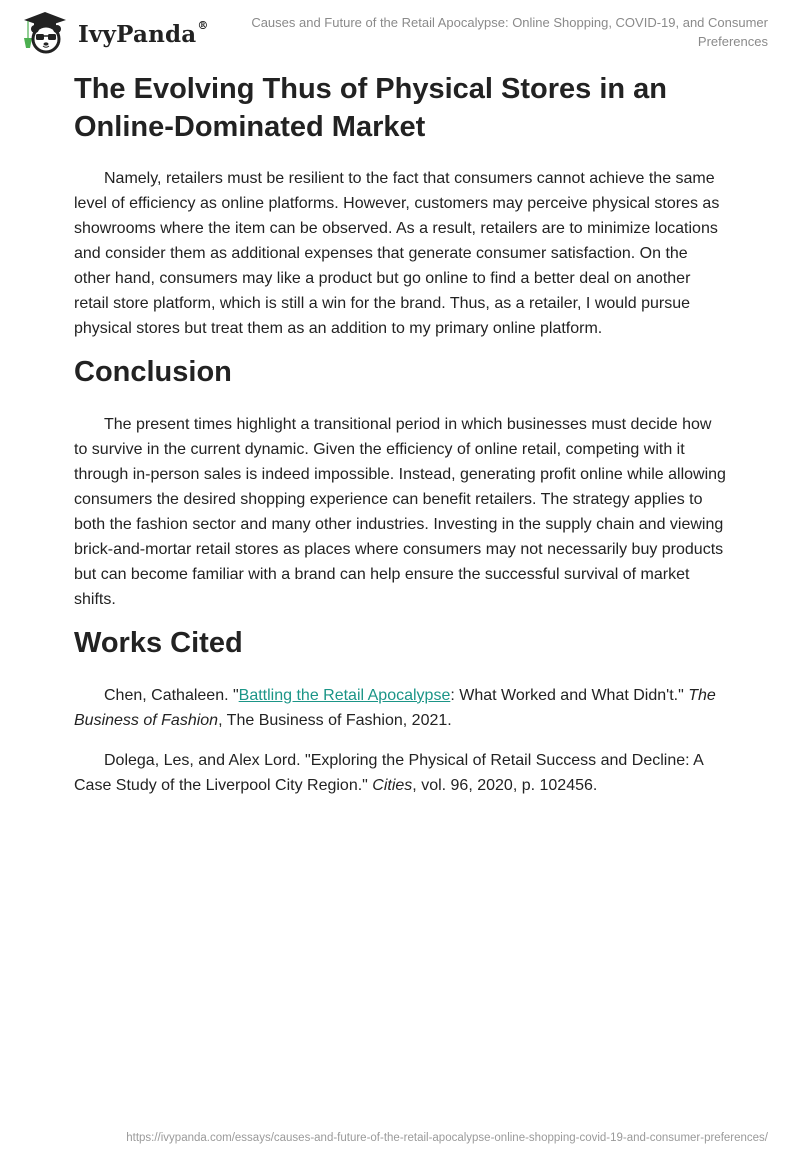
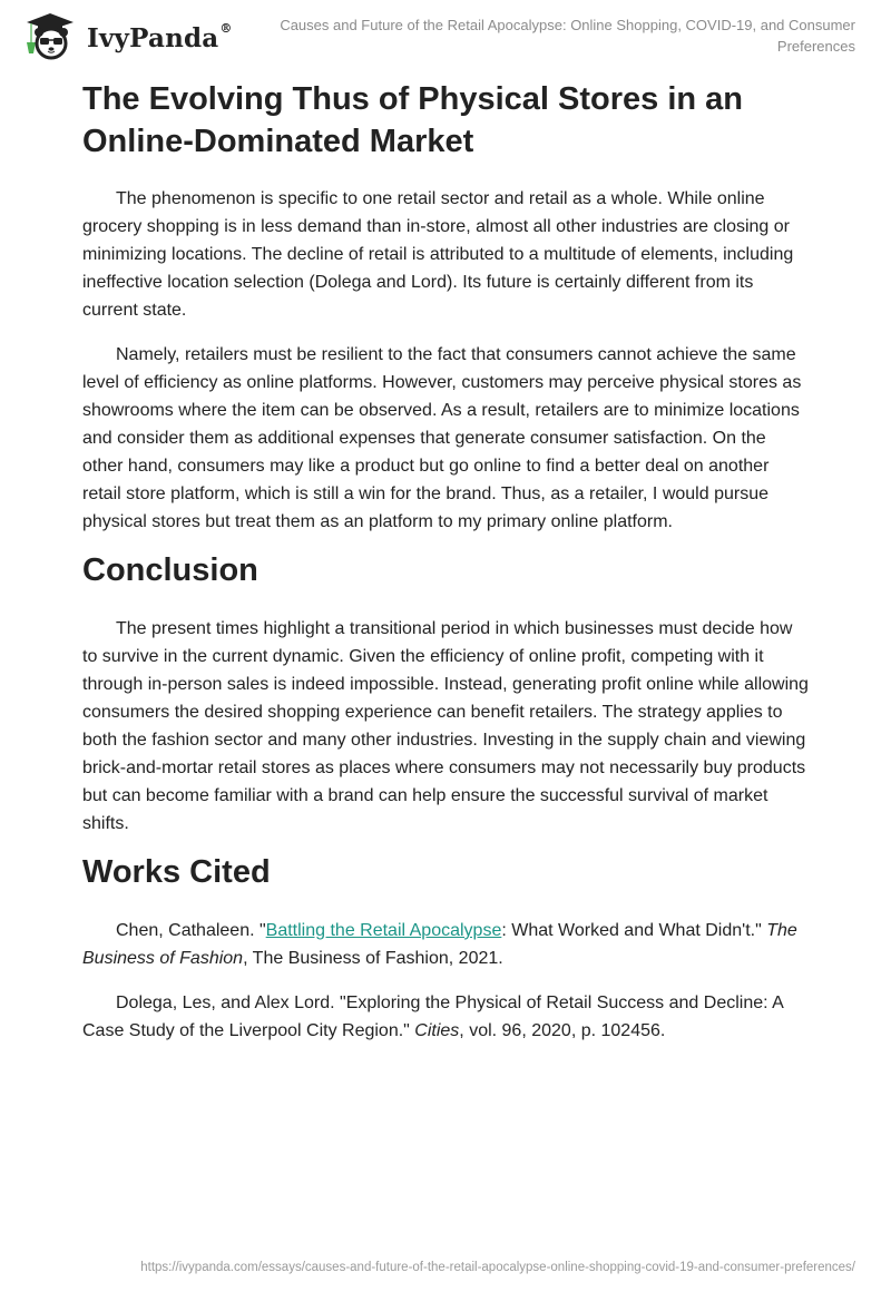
  IvyPanda®
  Causes and Future of the Retail Apocalypse: Online Shopping, COVID-19, and Consumer Preferences
  The Evolving Thus of Physical Stores in an Online-Dominated Market
+ The phenomenon is specific to one retail sector and retail as a whole. While online grocery shopping is in less demand than in-store, almost all other industries are closing or minimizing locations. The decline of retail is attributed to a multitude of elements, including ineffective location selection (Dolega and Lord). Its future is certainly different from its current state.
- Namely, retailers must be resilient to the fact that consumers cannot achieve the same level of efficiency as online platforms. However, customers may perceive physical stores as showrooms where the item can be observed. As a result, retailers are to minimize locations and consider them as additional expenses that generate consumer satisfaction. On the other hand, consumers may like a product but go online to find a better deal on another retail store platform, which is still a win for the brand. Thus, as a retailer, I would pursue physical stores but treat them as an addition to my primary online platform.
+ Namely, retailers must be resilient to the fact that consumers cannot achieve the same level of efficiency as online platforms. However, customers may perceive physical stores as showrooms where the item can be observed. As a result, retailers are to minimize locations and consider them as additional expenses that generate consumer satisfaction. On the other hand, consumers may like a product but go online to find a better deal on another retail store platform, which is still a win for the brand. Thus, as a retailer, I would pursue physical stores but treat them as an platform to my primary online platform.
  Conclusion
- The present times highlight a transitional period in which businesses must decide how to survive in the current dynamic. Given the efficiency of online retail, competing with it through in-person sales is indeed impossible. Instead, generating profit online while allowing consumers the desired shopping experience can benefit retailers. The strategy applies to both the fashion sector and many other industries. Investing in the supply chain and viewing brick-and-mortar retail stores as places where consumers may not necessarily buy products but can become familiar with a brand can help ensure the successful survival of market shifts.
+ The present times highlight a transitional period in which businesses must decide how to survive in the current dynamic. Given the efficiency of online profit, competing with it through in-person sales is indeed impossible. Instead, generating profit online while allowing consumers the desired shopping experience can benefit retailers. The strategy applies to both the fashion sector and many other industries. Investing in the supply chain and viewing brick-and-mortar retail stores as places where consumers may not necessarily buy products but can become familiar with a brand can help ensure the successful survival of market shifts.
  Works Cited
  Chen, Cathaleen. "Battling the Retail Apocalypse: What Worked and What Didn't." The Business of Fashion, The Business of Fashion, 2021.
  Dolega, Les, and Alex Lord. "Exploring the Physical of Retail Success and Decline: A Case Study of the Liverpool City Region." Cities, vol. 96, 2020, p. 102456.
  https://ivypanda.com/essays/causes-and-future-of-the-retail-apocalypse-online-shopping-covid-19-and-consumer-preferences/
